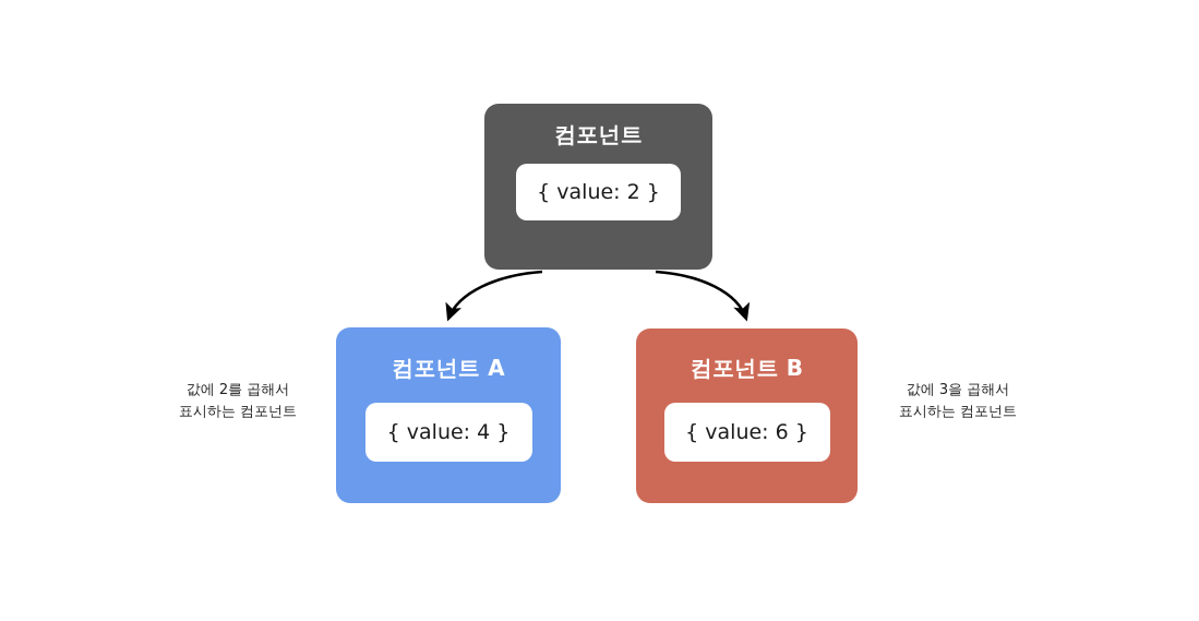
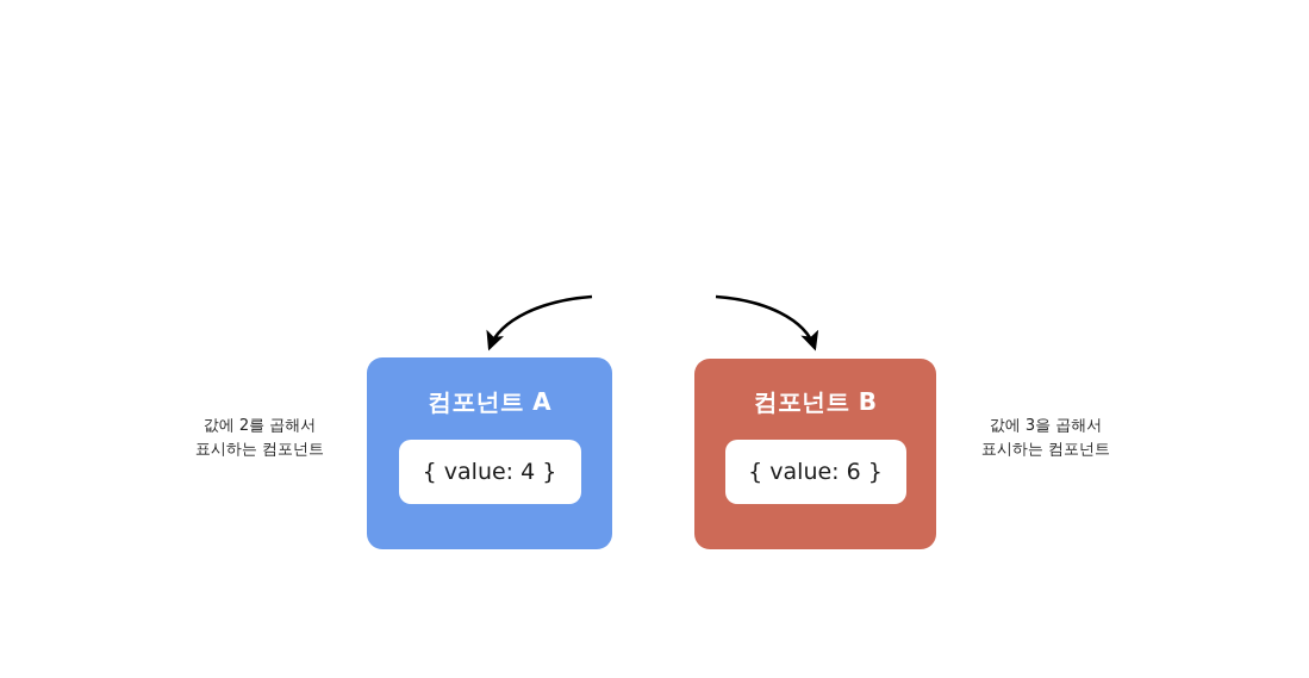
- 컴포넌트
- { value: 2 }
  컴포넌트 A
  { value: 4 }
  컴포넌트 B
  { value: 6 }
  값에 2를 곱해서
  표시하는 컴포넌트
  값에 3을 곱해서
  표시하는 컴포넌트
